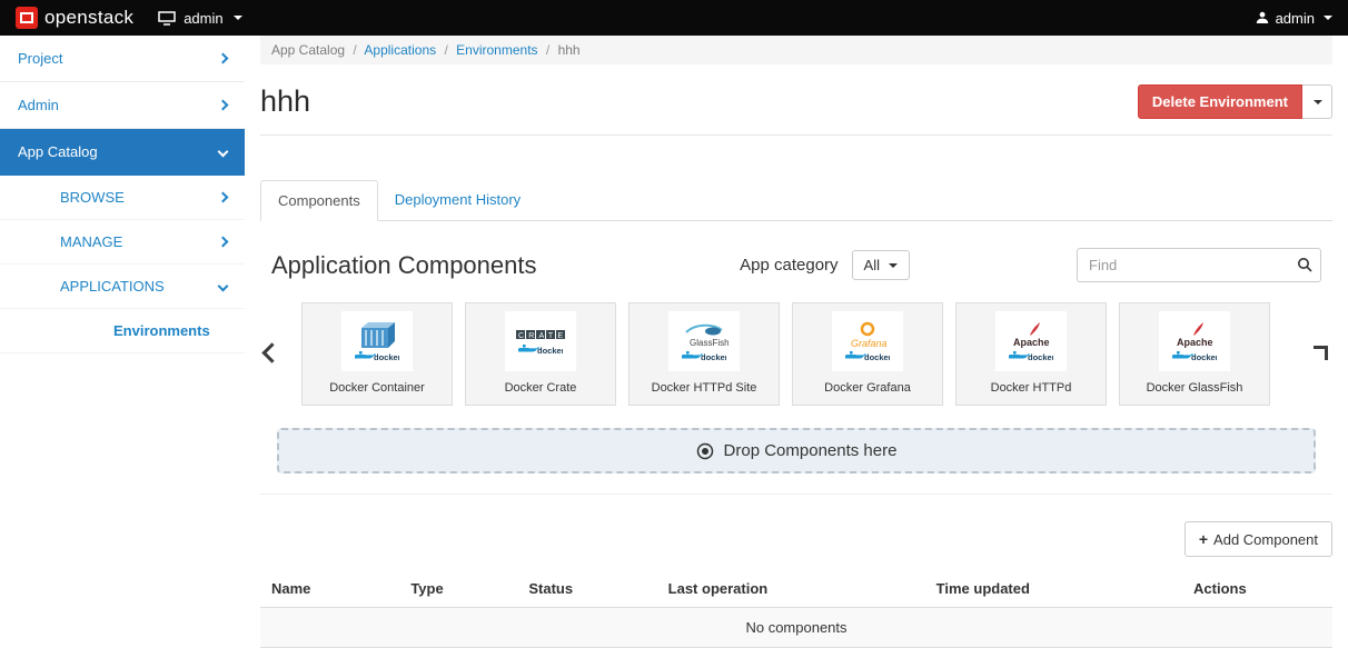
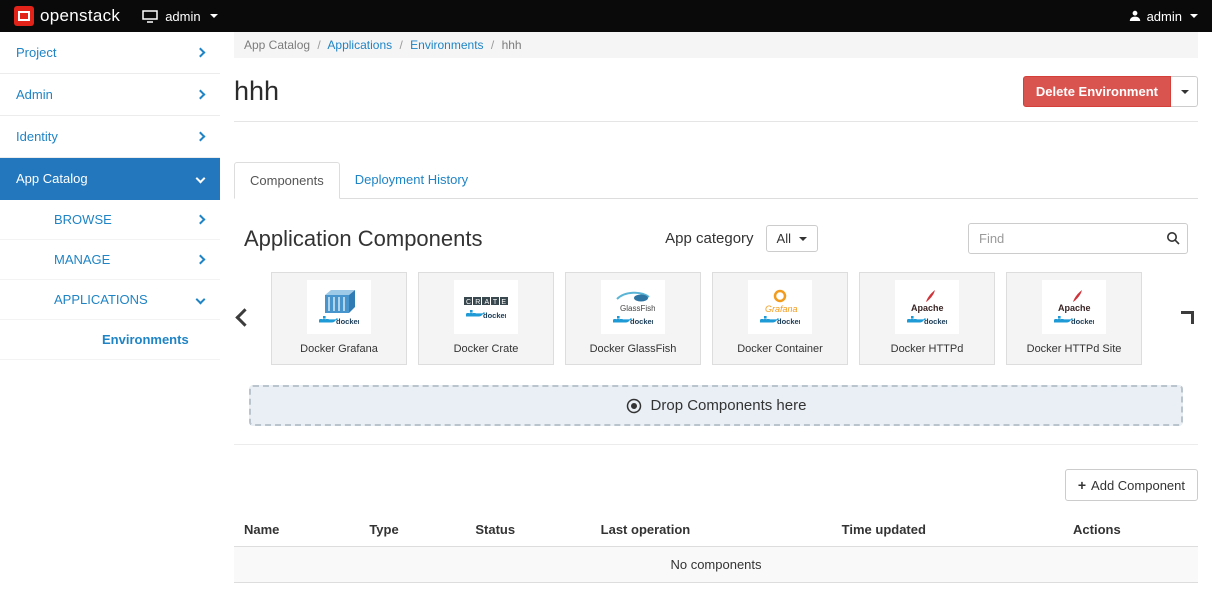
  openstack
  admin
  admin
  Project
  Admin
+ Identity
  App Catalog
  BROWSE
  MANAGE
  APPLICATIONS
  Environments
  App Catalog / Applications / Environments / hhh
  hhh
  Delete Environment
  Components
  Deployment History
  Application Components
  App category
  All
  Find
  docke
- Docker Container
+ Docker Grafana
  docke
  Docker Crate
  GlassFish
  docke
- Docker HTTPd Site
+ Docker GlassFish
  Grafana
  docke
- Docker Grafana
+ Docker Container
  Apache
  docke
  Docker HTTPd
  Apache
  docke
- Docker GlassFish
+ Docker HTTPd Site
  Drop Components here
  +
  Add Component
  Name	Type	Status	Last operation	Time updated	Actions
  No components
